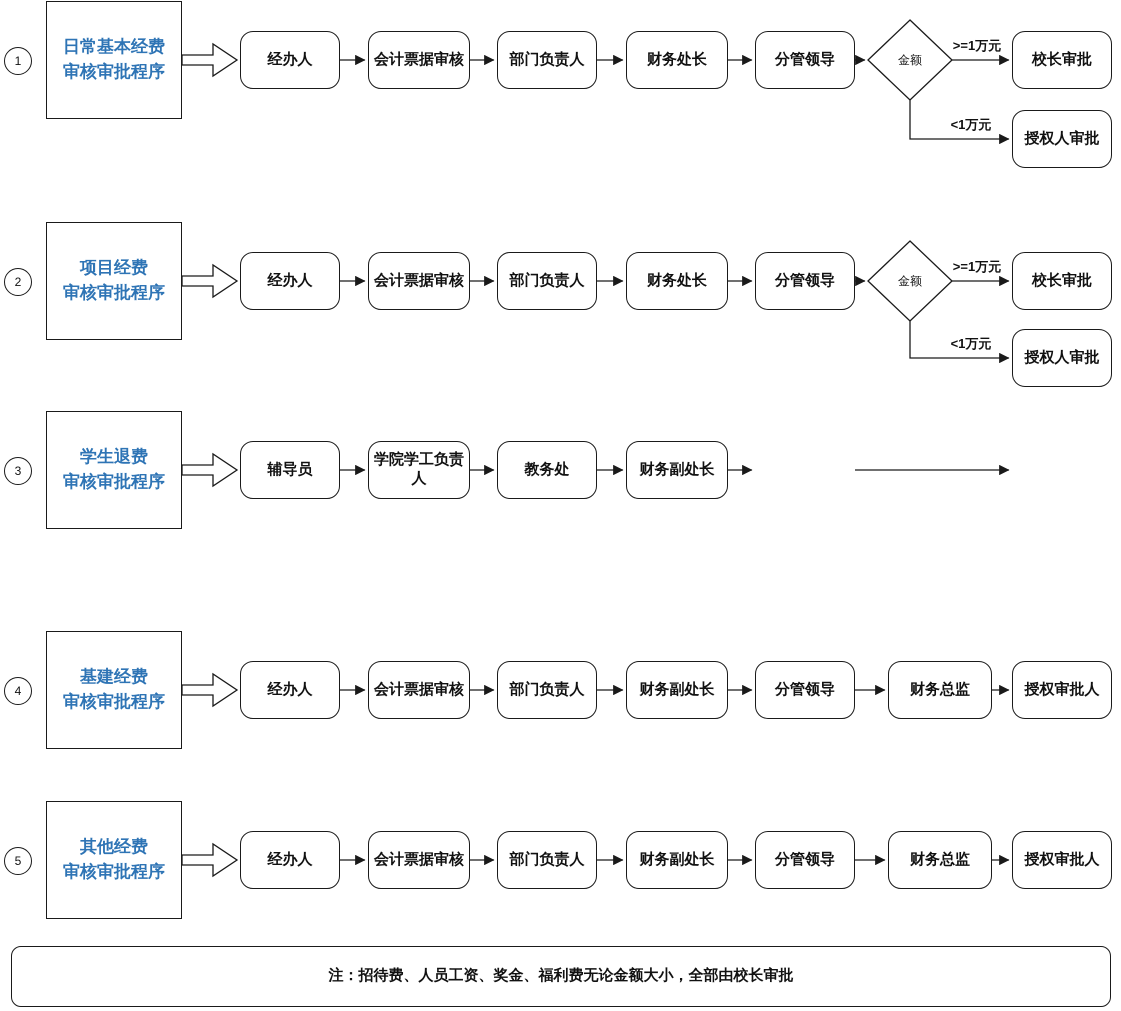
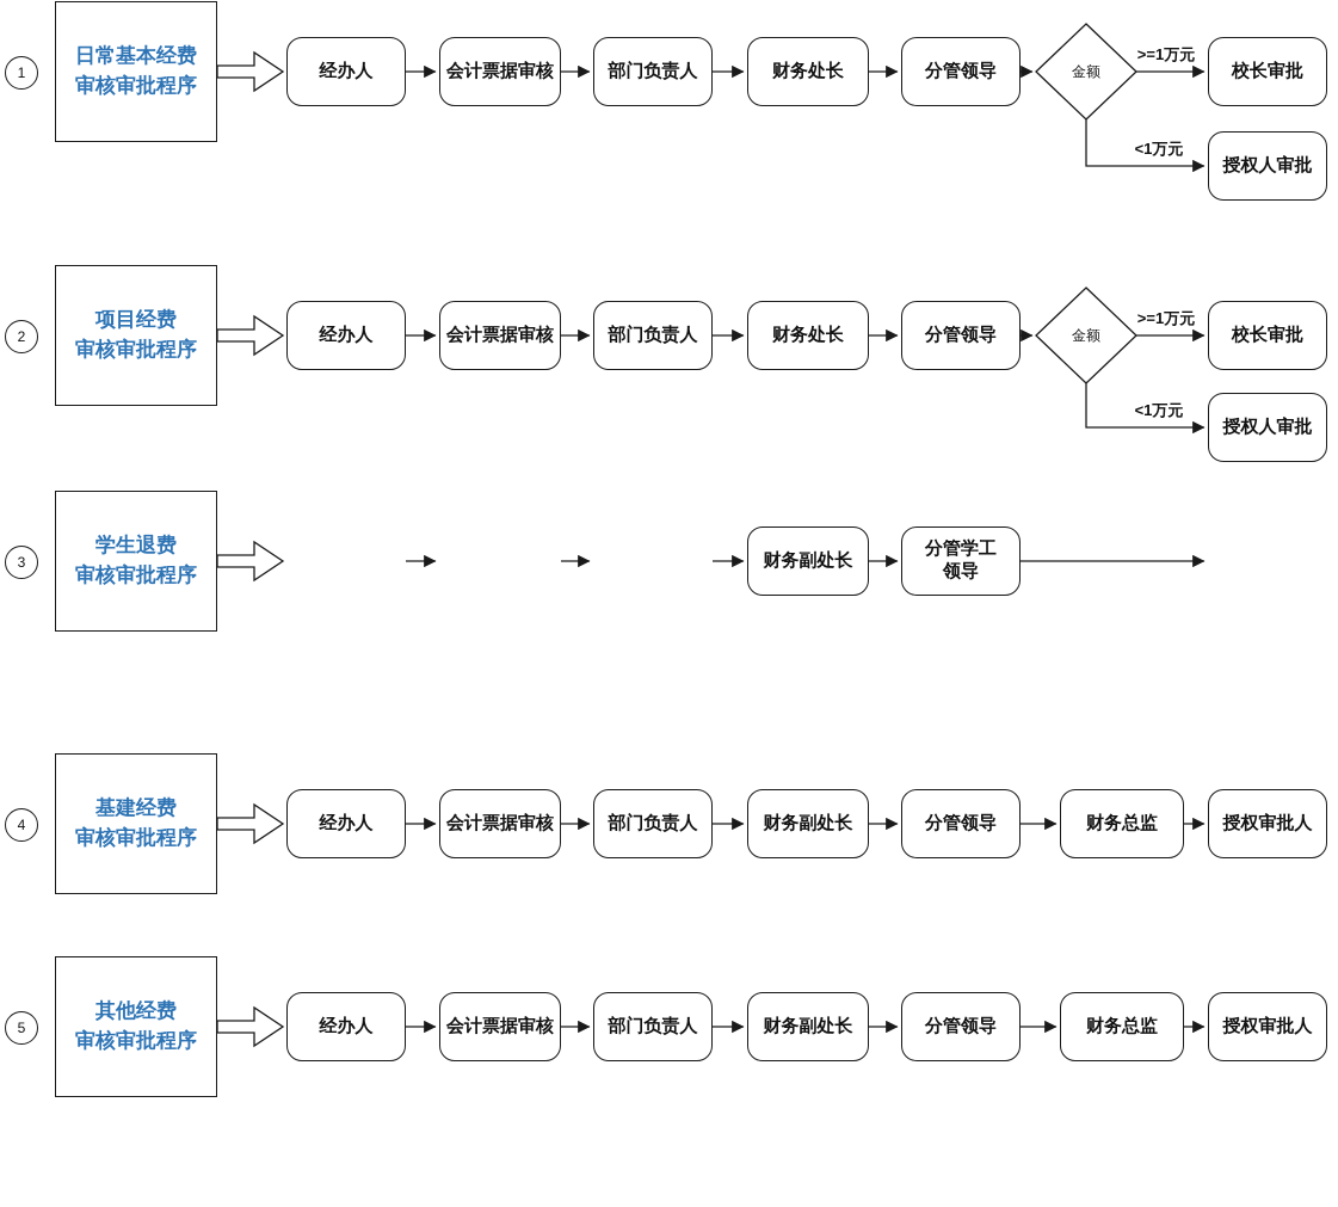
  1
  日常基本经费
  审核审批程序
  经办人
  会计票据审核
  部门负责人
  财务处长
  分管领导
  金额
  >=1万元
  <1万元
  校长审批
  授权人审批
  2
  项目经费
  审核审批程序
  经办人
  会计票据审核
  部门负责人
  财务处长
  分管领导
  金额
  >=1万元
  <1万元
  校长审批
  授权人审批
  3
  学生退费
  审核审批程序
- 辅导员
- 学院学工负责
- 人
- 教务处
  财务副处长
+ 分管学工
+ 领导
  4
  基建经费
  审核审批程序
  经办人
  会计票据审核
  部门负责人
  财务副处长
  分管领导
  财务总监
  授权审批人
  5
  其他经费
  审核审批程序
  经办人
  会计票据审核
  部门负责人
  财务副处长
  分管领导
  财务总监
  授权审批人
- 注：招待费、人员工资、奖金、福利费无论金额大小，全部由校长审批
